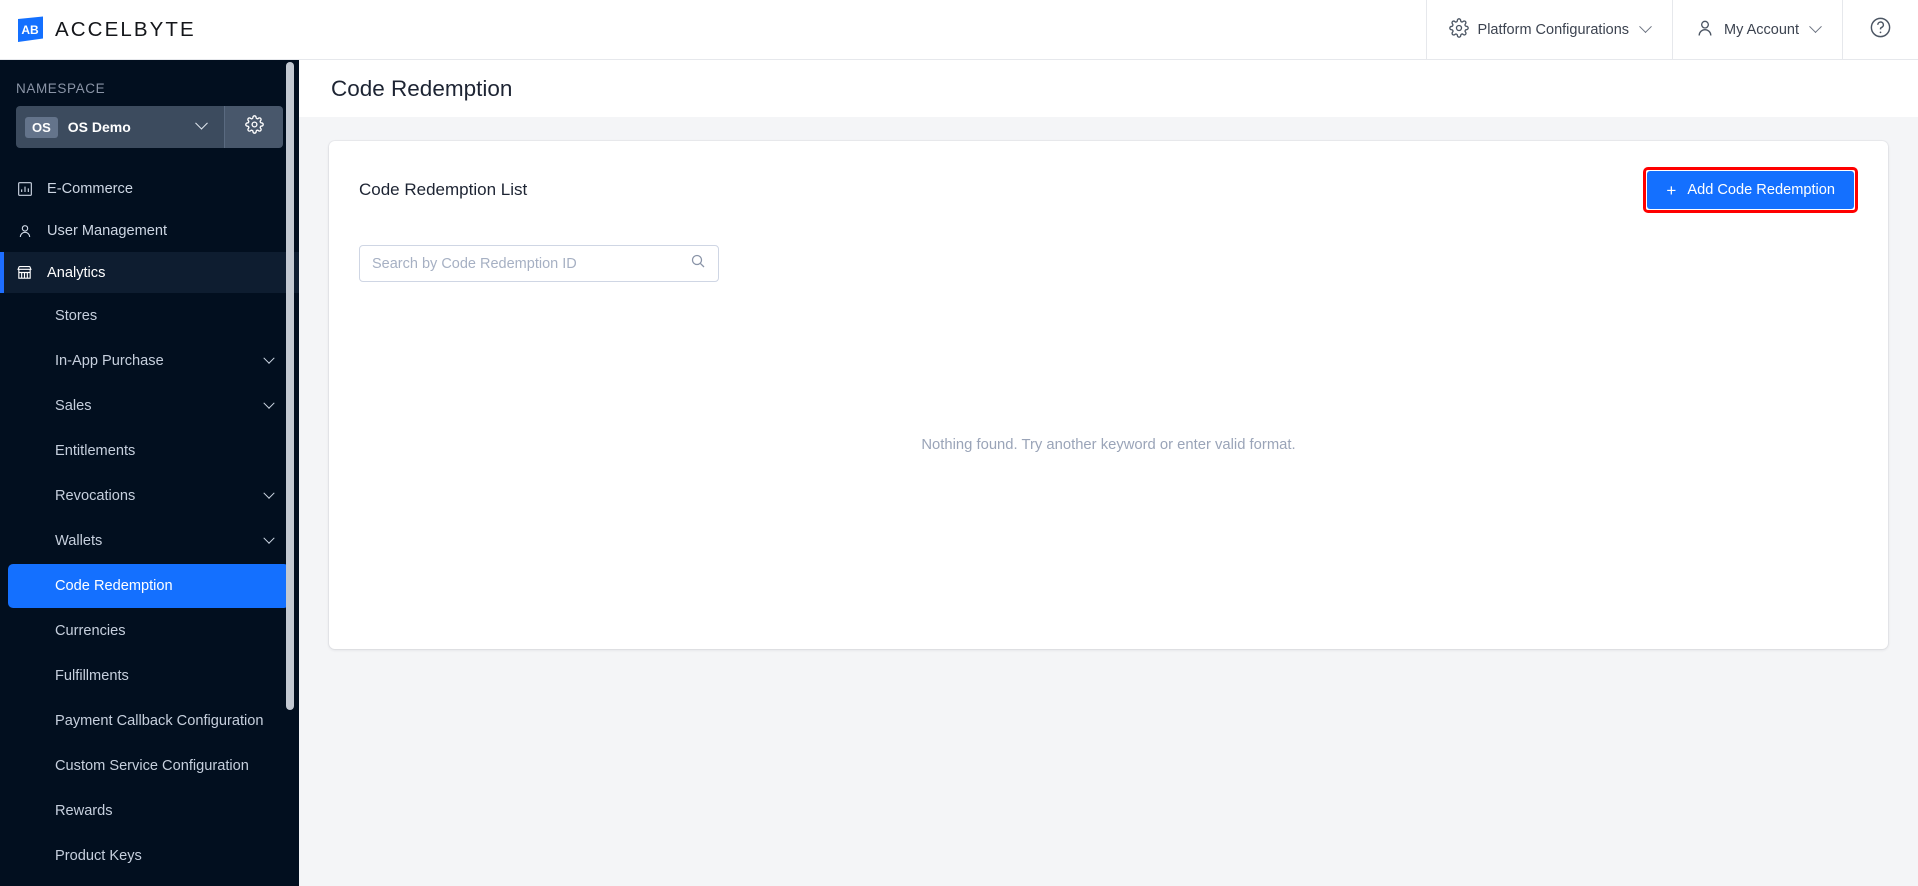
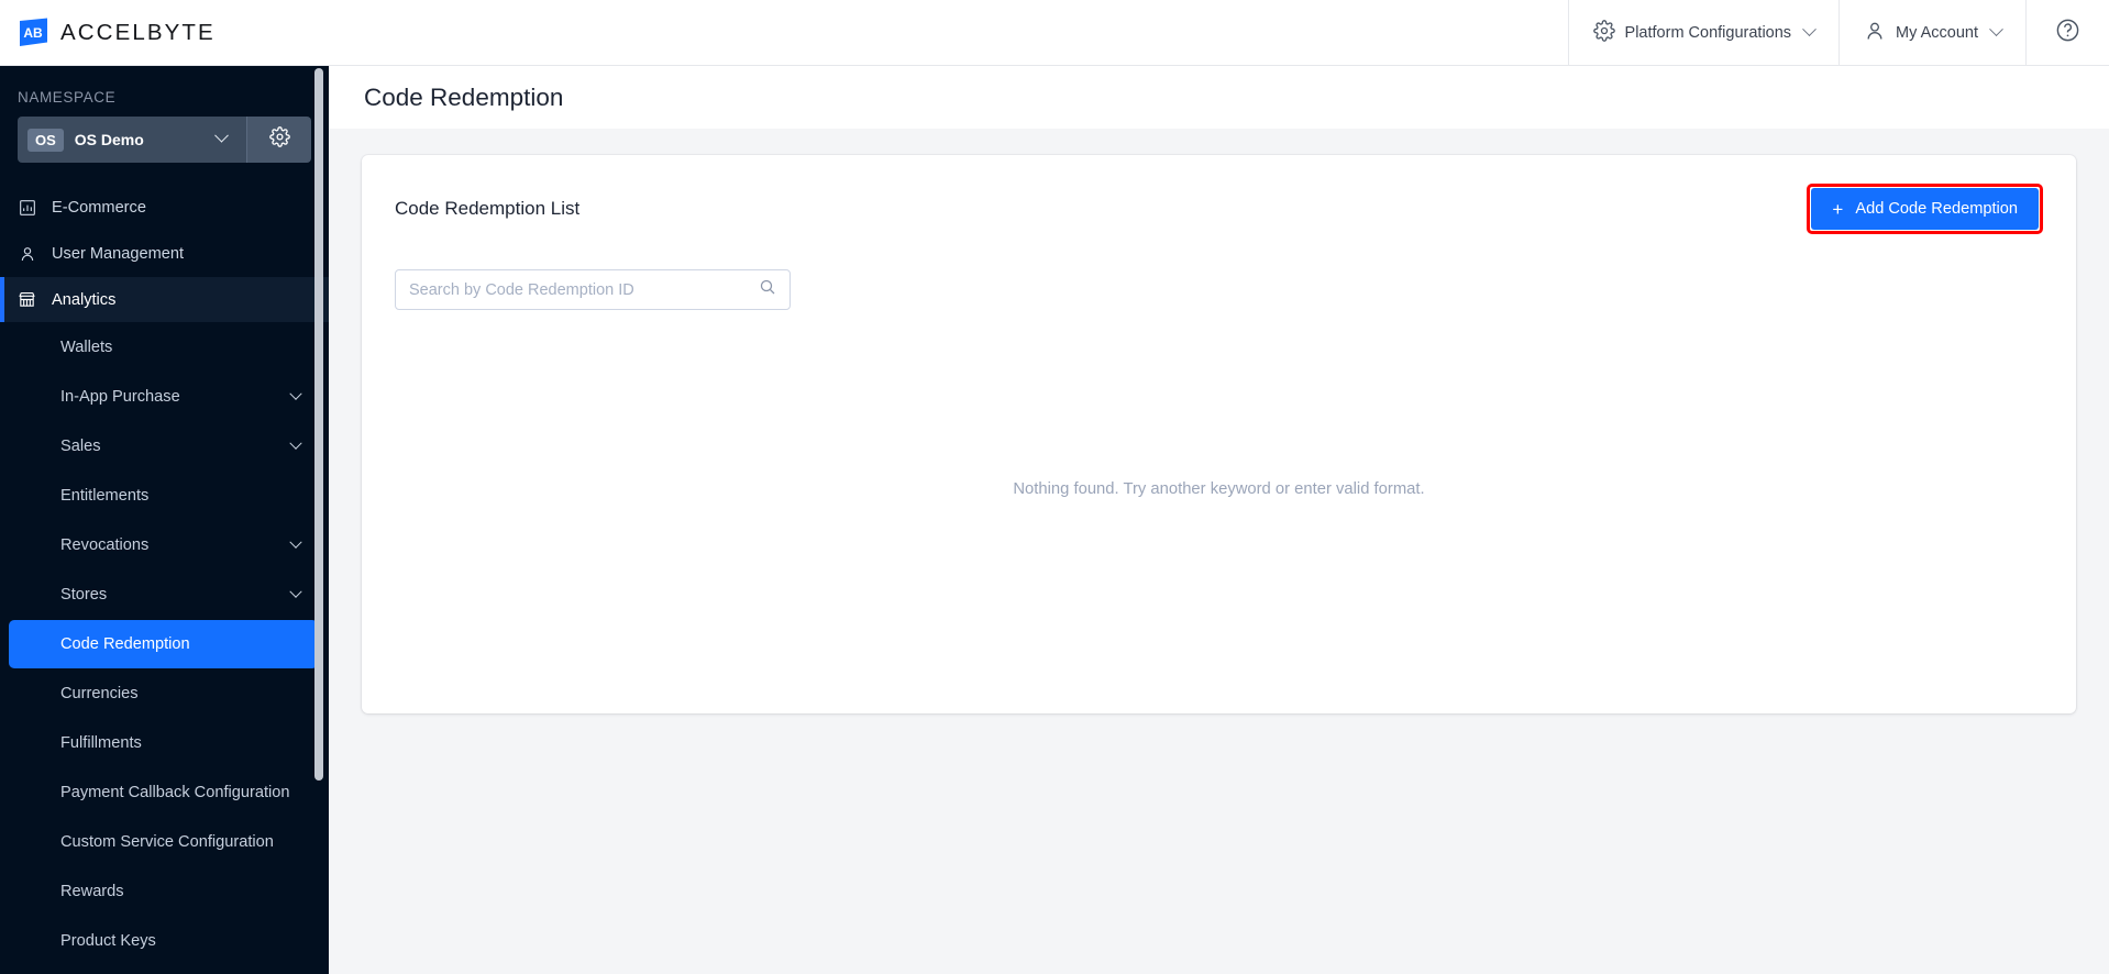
  AB
  ACCELBYTE
  Platform Configurations
  My Account
  NAMESPACE
  OS
  OS Demo
  E-Commerce
  User Management
  Analytics
- Stores
+ Wallets
  In-App Purchase
  Sales
  Entitlements
  Revocations
- Wallets
+ Stores
  Code Redemption
  Currencies
  Fulfillments
  Payment Callback Configuration
  Custom Service Configuration
  Rewards
  Product Keys
  Code Redemption
  Code Redemption List
  +
  Add Code Redemption
  Search by Code Redemption ID
  Nothing found. Try another keyword or enter valid format.
